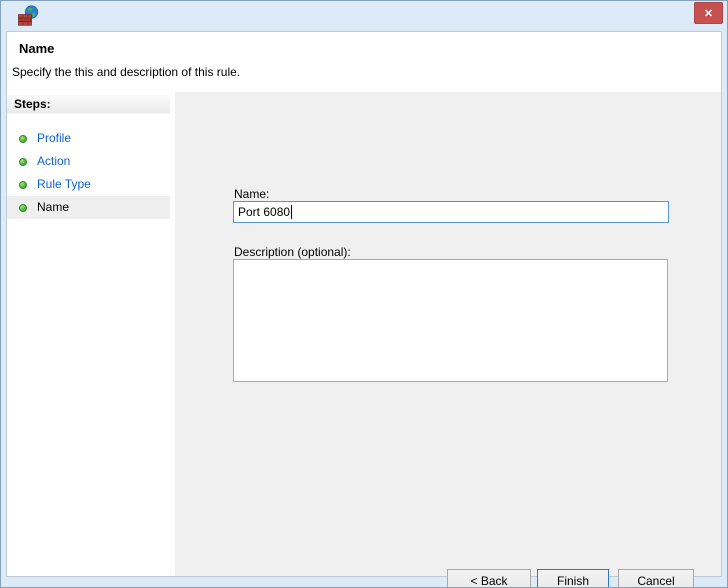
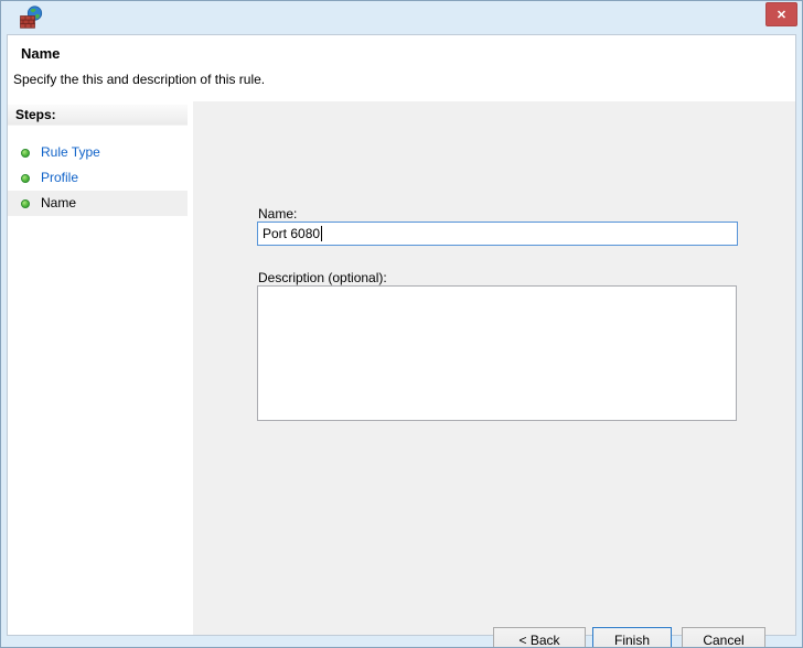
  ✕
  Name
  Specify the this and description of this rule.
  Steps:
- Profile
+ Rule Type
- Action
- Rule Type
+ Profile
  Name
  Name:
  Port 6080
  Description (optional):
  < Back
  Finish
  Cancel
